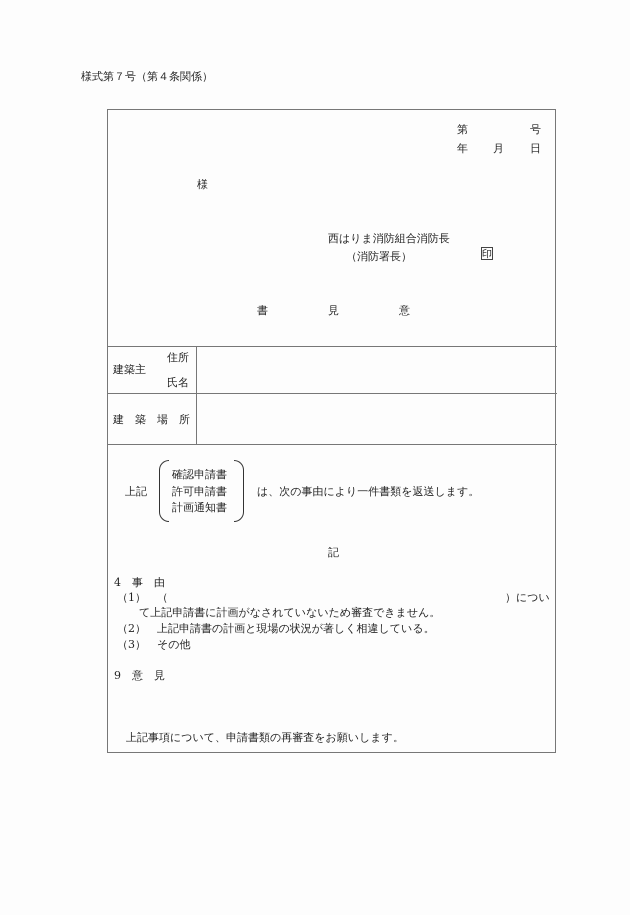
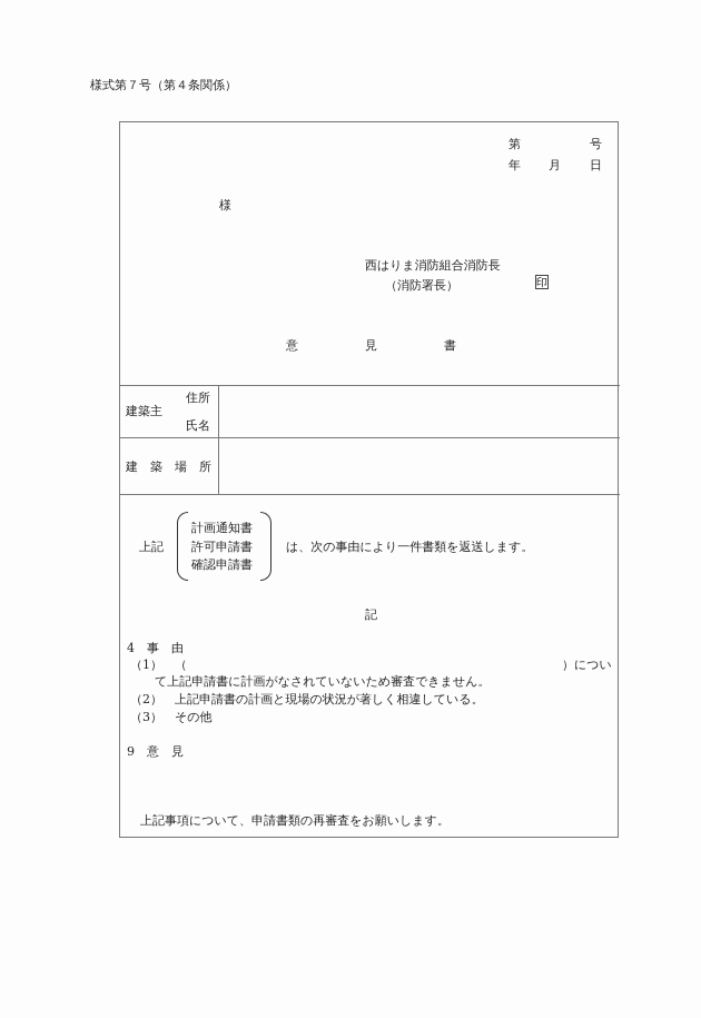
  様式第７号（第４条関係）
  第
  号
  年
  月
  日
  様
  西はりま消防組合消防長
  （消防署長）
  印
- 書
+ 意
  見
- 意
+ 書
  建築主
  住所
  氏名
  建 築 場 所
  上記
- 確認申請書
+ 計画通知書
  許可申請書
- 計画通知書
+ 確認申請書
  は、次の事由により一件書類を返送します。
  記
  4 事 由
  （1） （
  ）につい
  て上記申請書に計画がなされていないため審査できません。
  （2） 上記申請書の計画と現場の状況が著しく相違している。
  （3） その他
  9 意 見
  上記事項について、申請書類の再審査をお願いします。
